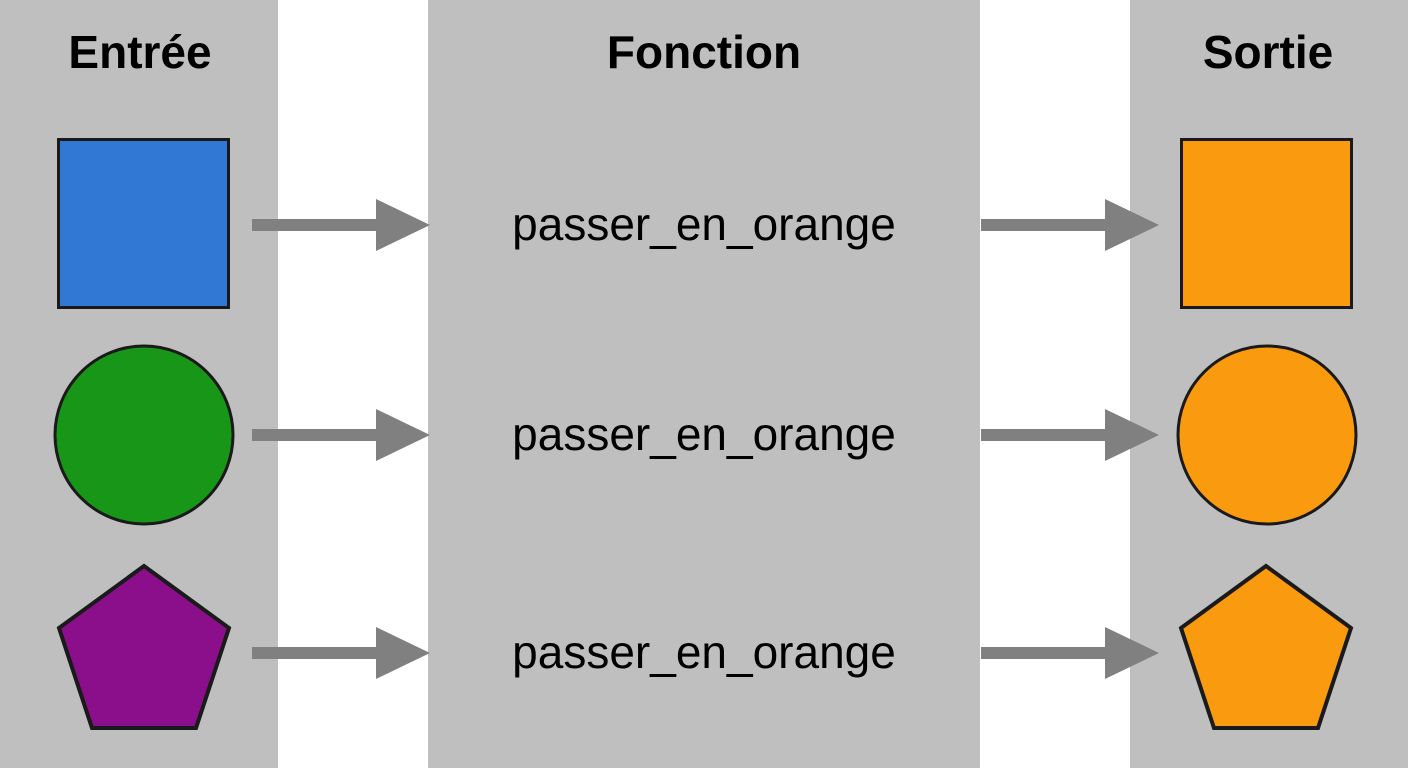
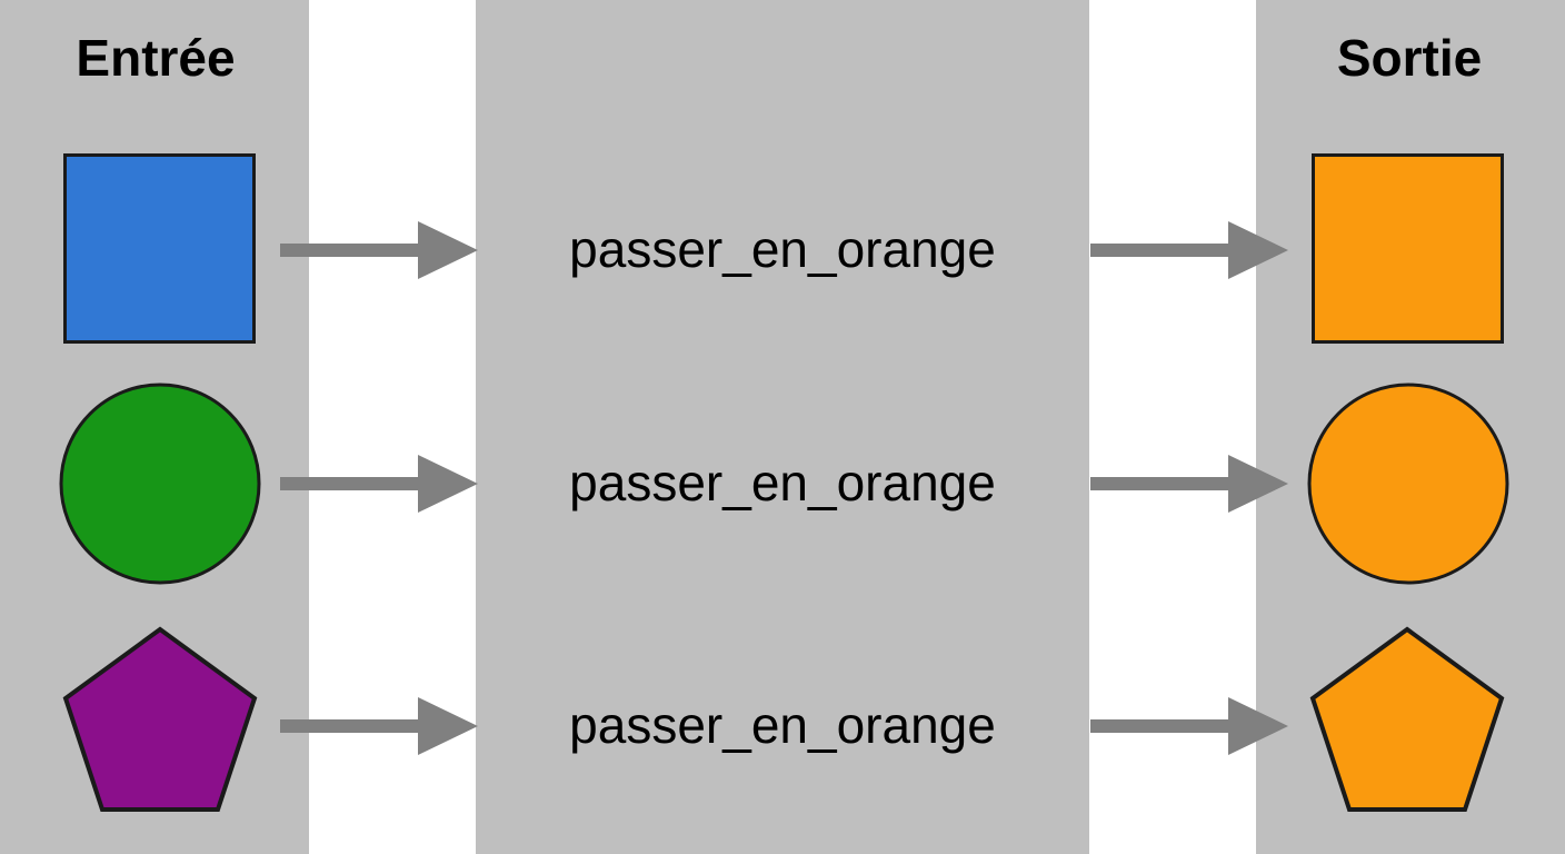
  Entrée
- Fonction
  Sortie
  passer_en_orange
  passer_en_orange
  passer_en_orange
